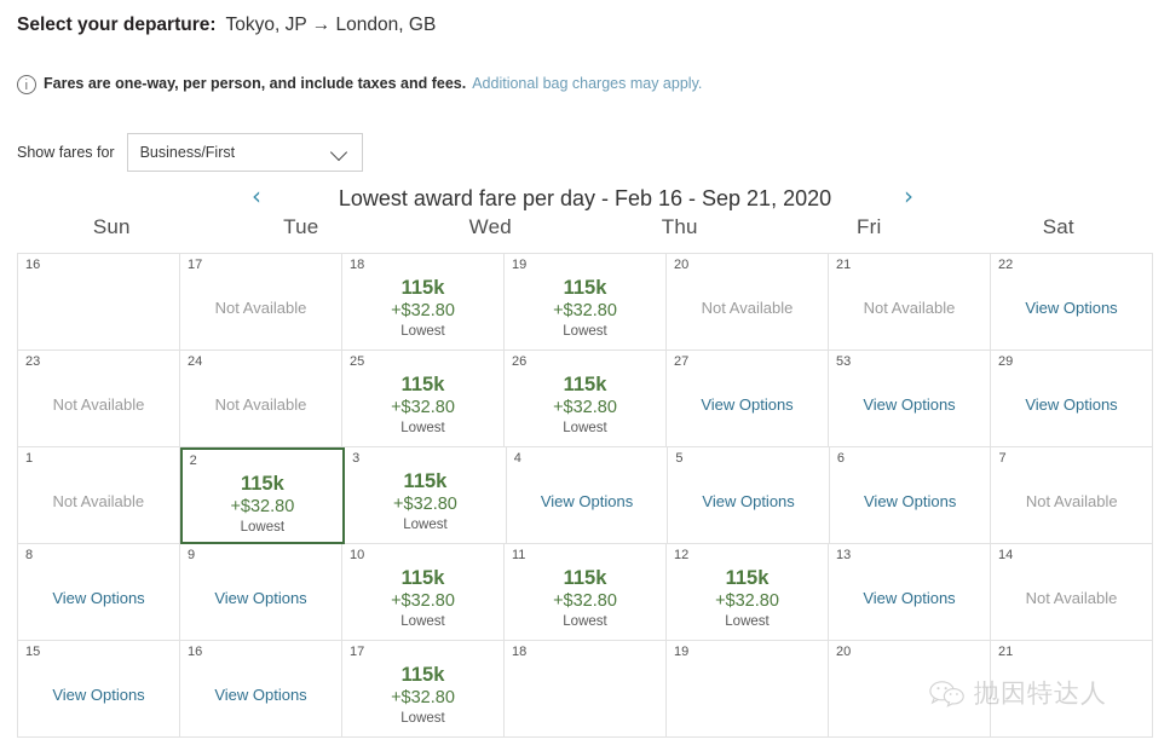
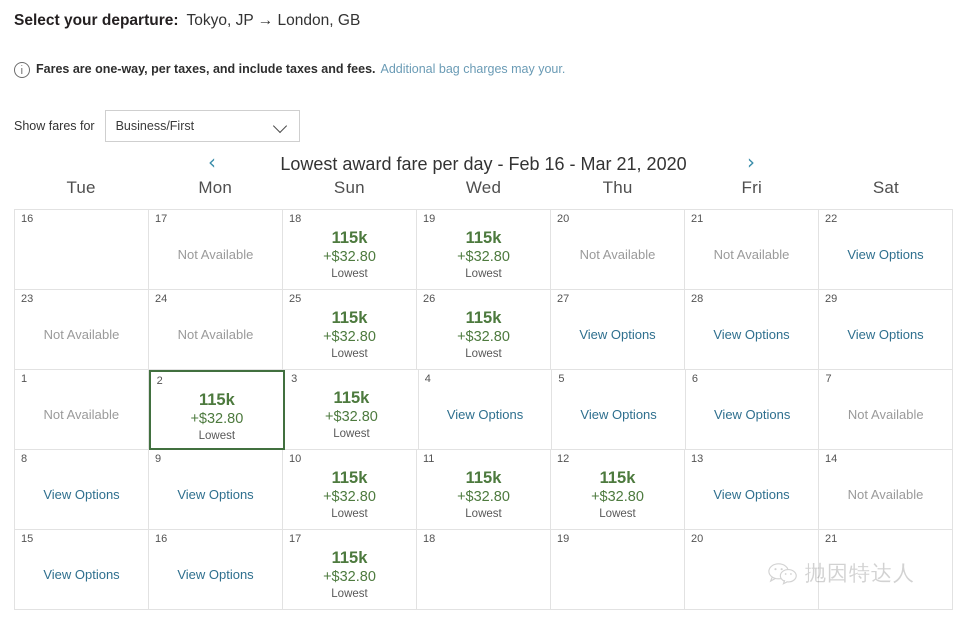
  Select your departure: Tokyo, JP → London, GB
- Fares are one-way, per person, and include taxes and fees.
+ Fares are one-way, per taxes, and include taxes and fees.
- Additional bag charges may apply.
+ Additional bag charges may your.
  Show fares for
  Business/First
- Lowest award fare per day - Feb 16 - Sep 21, 2020
+ Lowest award fare per day - Feb 16 - Mar 21, 2020
  ‹
  ›
- Sun
+ Tue
+ Mon
- Tue
+ Sun
  Wed
  Thu
  Fri
  Sat
  16
  17
  Not Available
  18
  115k
  +$32.80
  Lowest
  19
  115k
  +$32.80
  Lowest
  20
  Not Available
  21
  Not Available
  22
  View Options
  23
  Not Available
  24
  Not Available
  25
  115k
  +$32.80
  Lowest
  26
  115k
  +$32.80
  Lowest
  27
  View Options
- 53
+ 28
  View Options
  29
  View Options
  1
  Not Available
  2
  115k
  +$32.80
  Lowest
  3
  115k
  +$32.80
  Lowest
  4
  View Options
  5
  View Options
  6
  View Options
  7
  Not Available
  8
  View Options
  9
  View Options
  10
  115k
  +$32.80
  Lowest
  11
  115k
  +$32.80
  Lowest
  12
  115k
  +$32.80
  Lowest
  13
  View Options
  14
  Not Available
  15
  View Options
  16
  View Options
  17
  115k
  +$32.80
  Lowest
  18
  19
  20
  21
  抛因特达人
